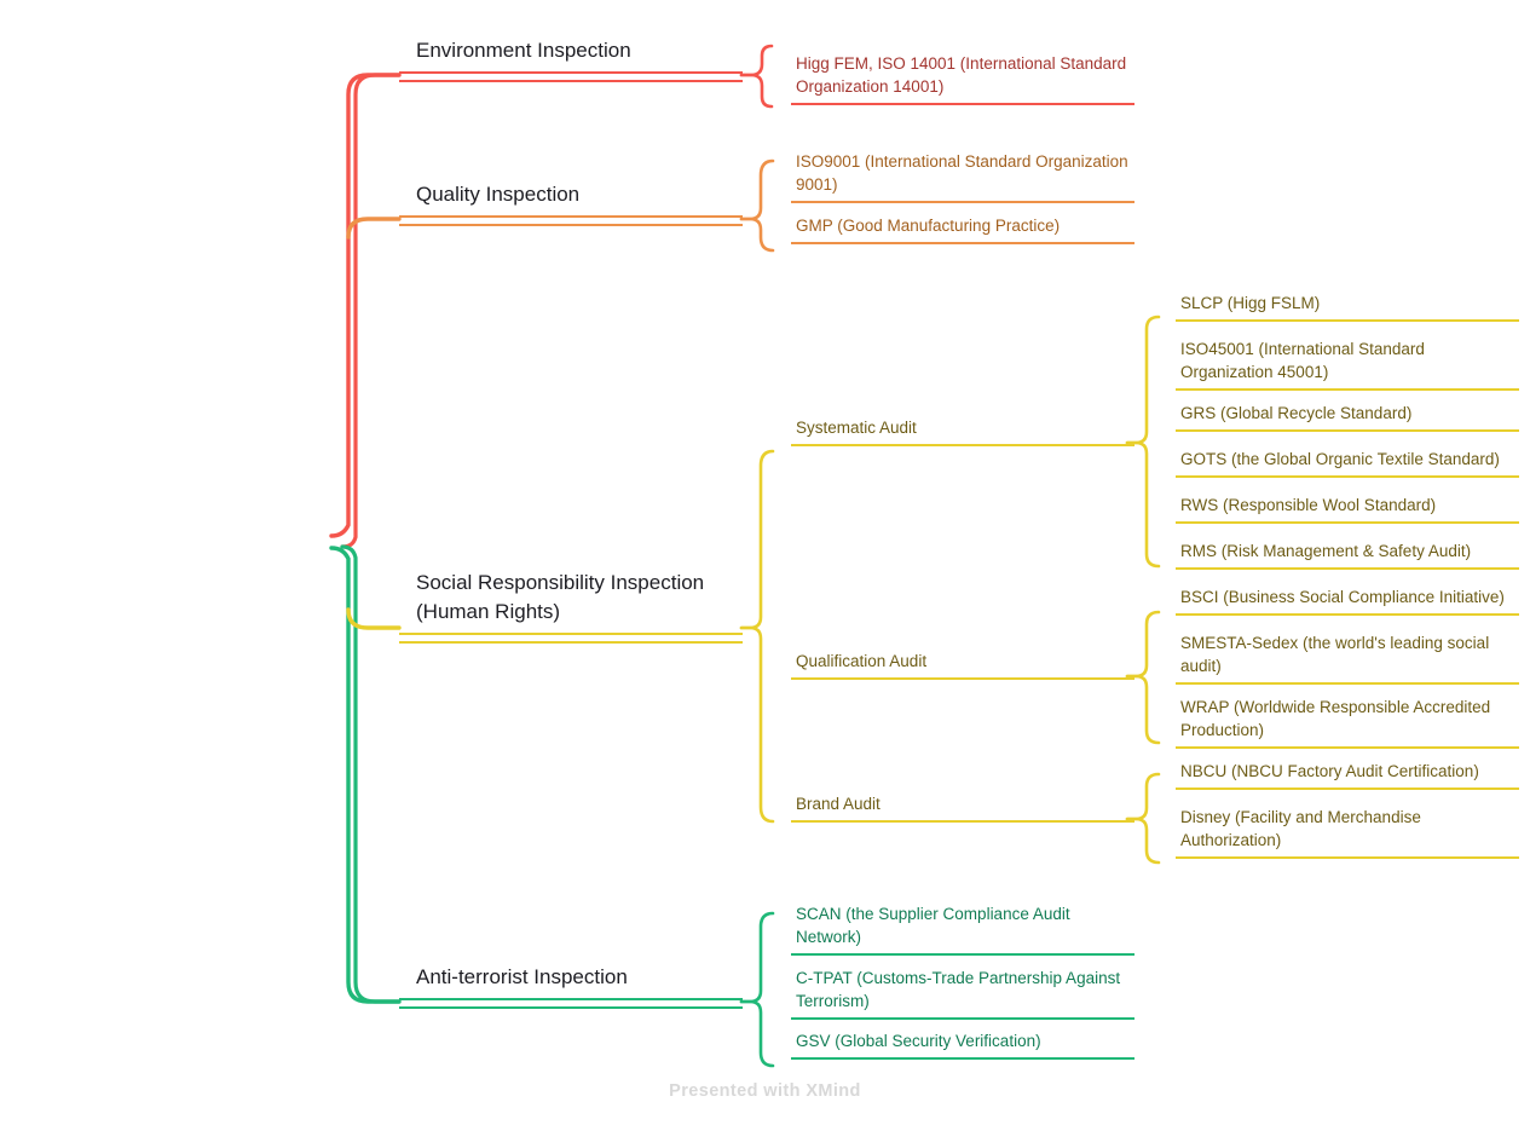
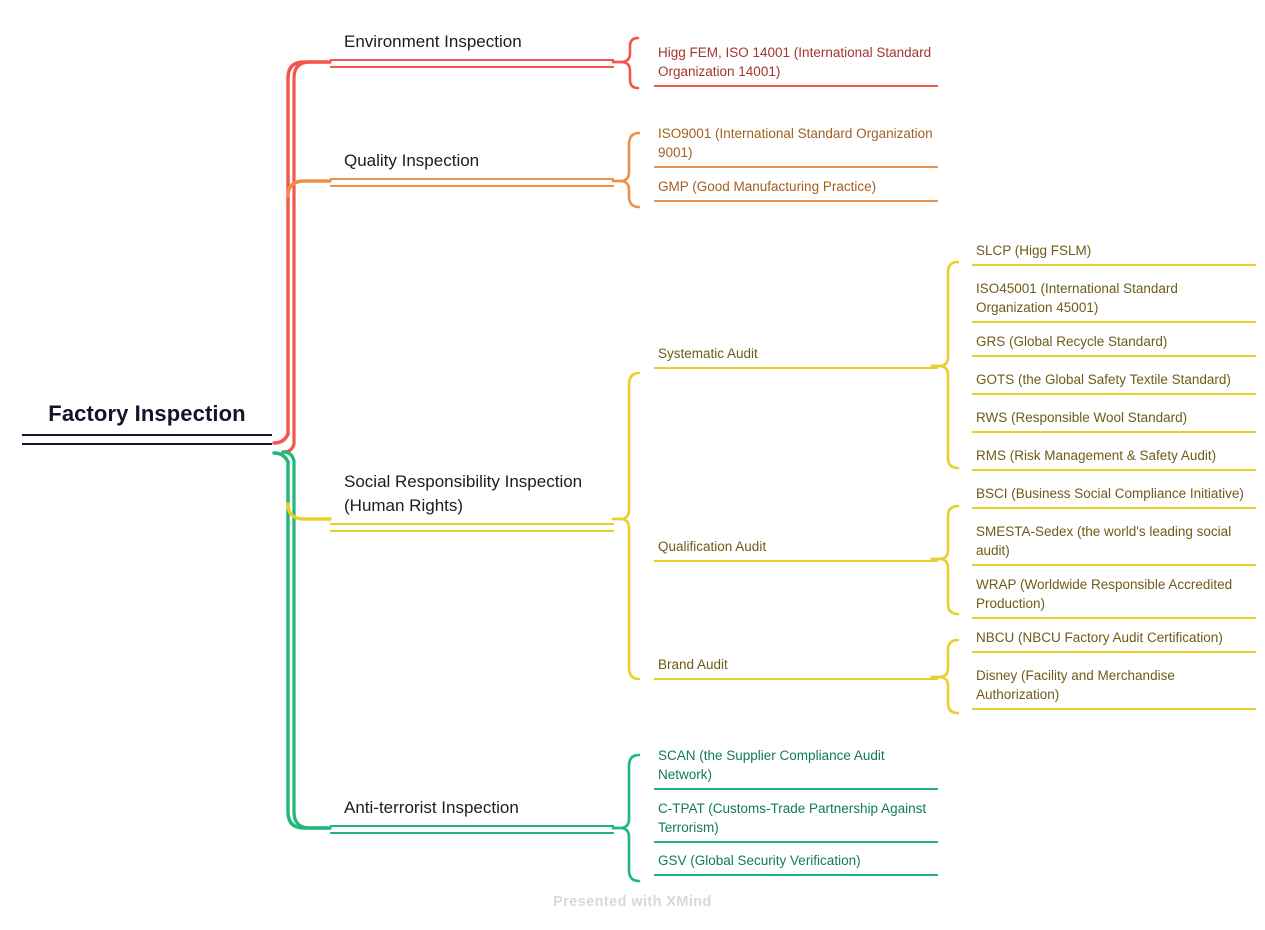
+ Factory Inspection
  Environment Inspection
  Higg FEM, ISO 14001 (International Standard Organization 14001)
  Quality Inspection
  ISO9001 (International Standard Organization 9001)
  GMP (Good Manufacturing Practice)
  Social Responsibility Inspection
  (Human Rights)
  Systematic Audit
  SLCP (Higg FSLM)
  ISO45001 (International Standard Organization 45001)
  GRS (Global Recycle Standard)
- GOTS (the Global Organic Textile Standard)
+ GOTS (the Global Safety Textile Standard)
  RWS (Responsible Wool Standard)
  RMS (Risk Management & Safety Audit)
  Qualification Audit
  BSCI (Business Social Compliance Initiative)
  SMESTA-Sedex (the world's leading social audit)
  WRAP (Worldwide Responsible Accredited Production)
  Brand Audit
  NBCU (NBCU Factory Audit Certification)
  Disney (Facility and Merchandise Authorization)
  Anti-terrorist Inspection
  SCAN (the Supplier Compliance Audit Network)
  C-TPAT (Customs-Trade Partnership Against Terrorism)
  GSV (Global Security Verification)
  Presented with XMind
